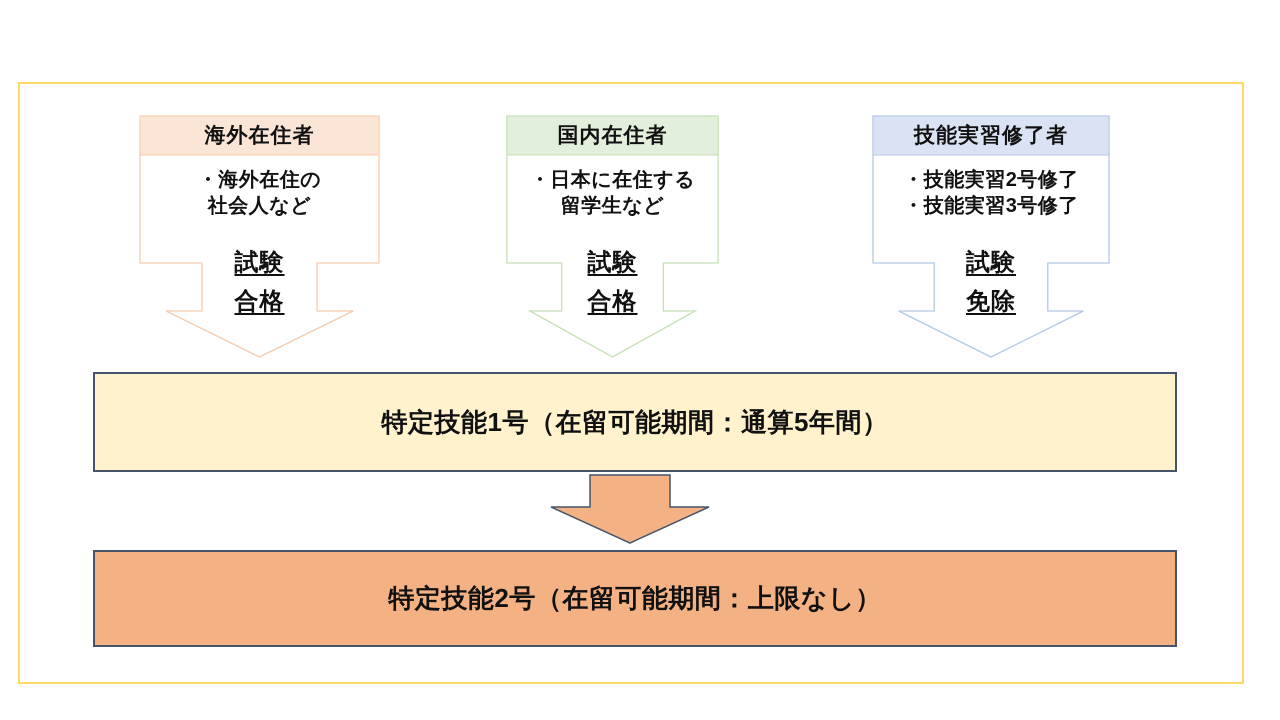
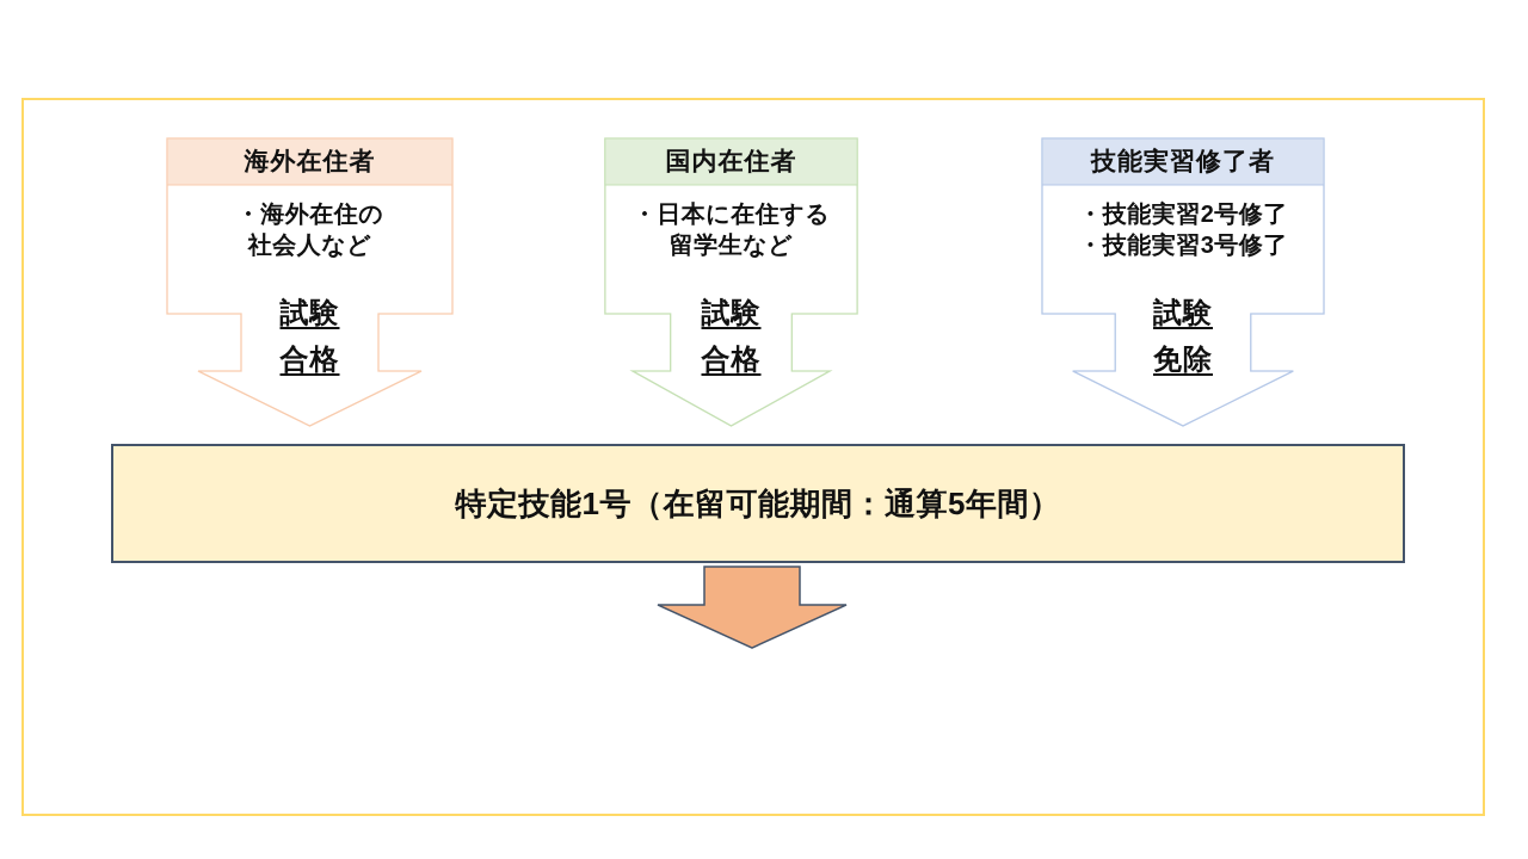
  海外在住者
  ・海外在住の
  社会人など
  試験
  合格
  国内在住者
  ・日本に在住する
  留学生など
  試験
  合格
  技能実習修了者
  ・技能実習2号修了
  ・技能実習3号修了
  試験
  免除
  特定技能1号（在留可能期間：通算5年間）
- 特定技能2号（在留可能期間：上限なし）
